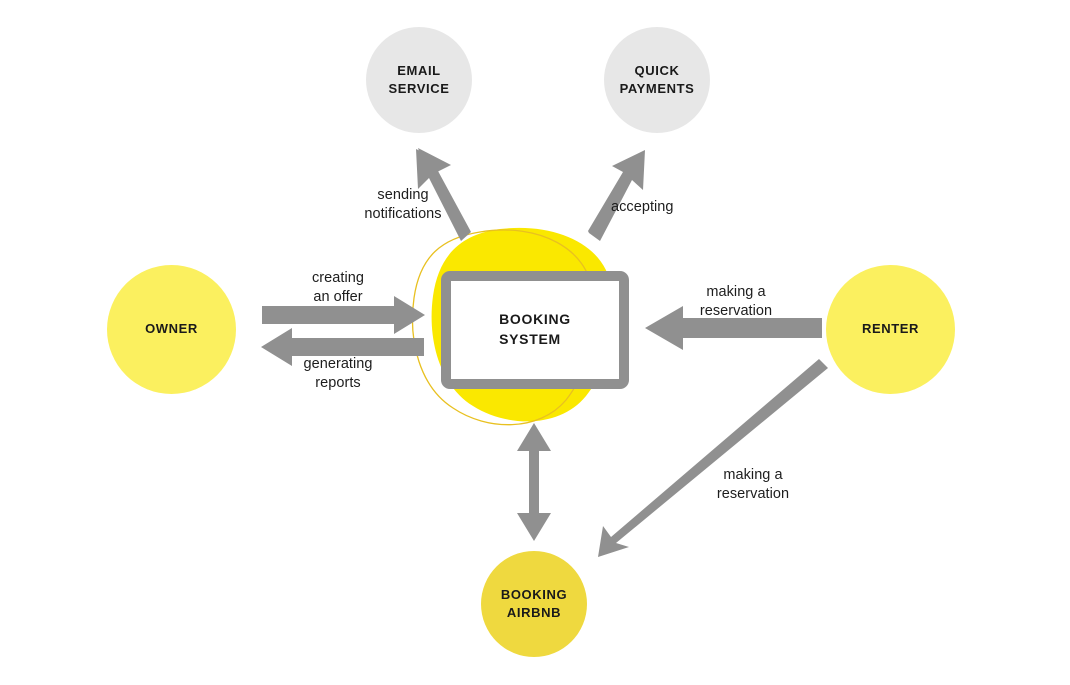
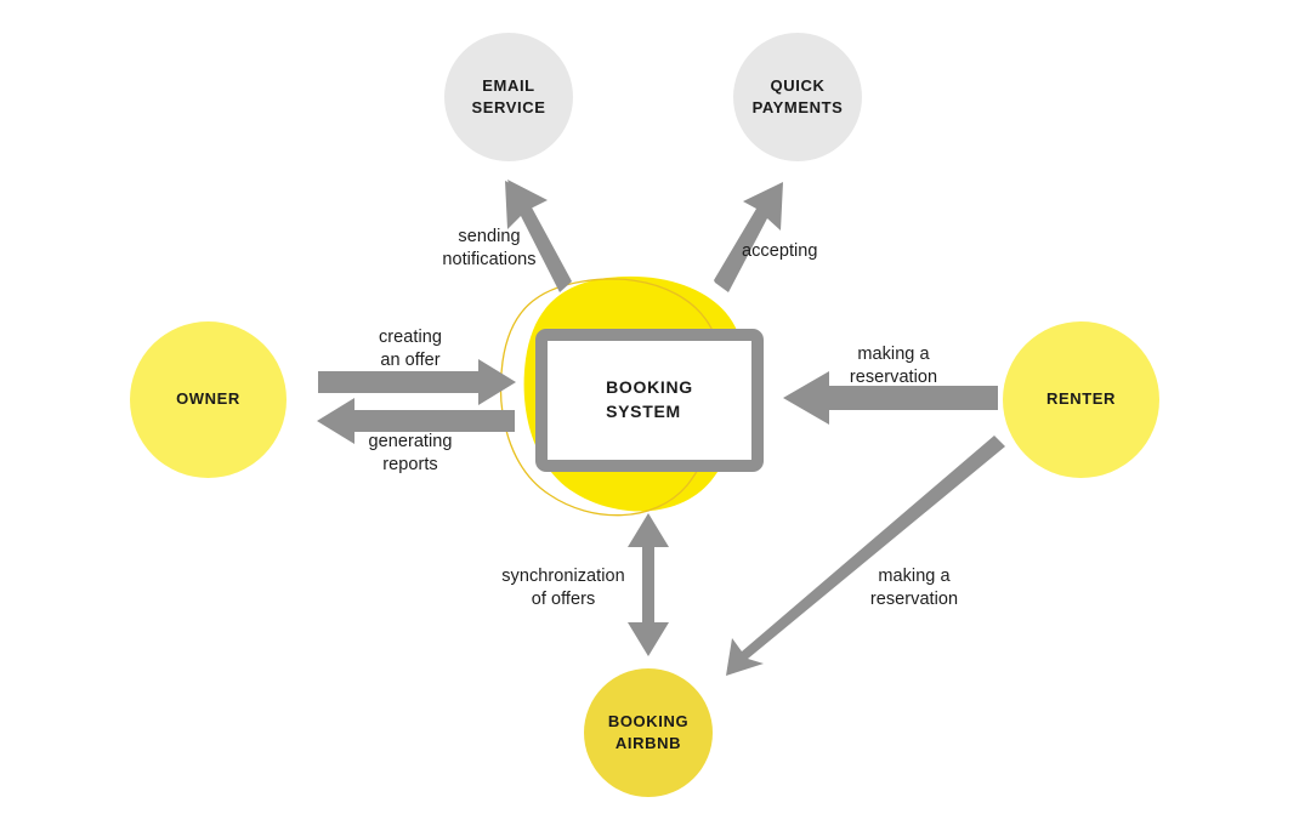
  EMAIL
  SERVICE
  QUICK
  PAYMENTS
  OWNER
  RENTER
  BOOKING
  SYSTEM
  BOOKING
  AIRBNB
  sending
  notifications
  accepting
  creating
  an offer
  generating
  reports
  making a
  reservation
  making a
  reservation
+ synchronization
+ of offers
